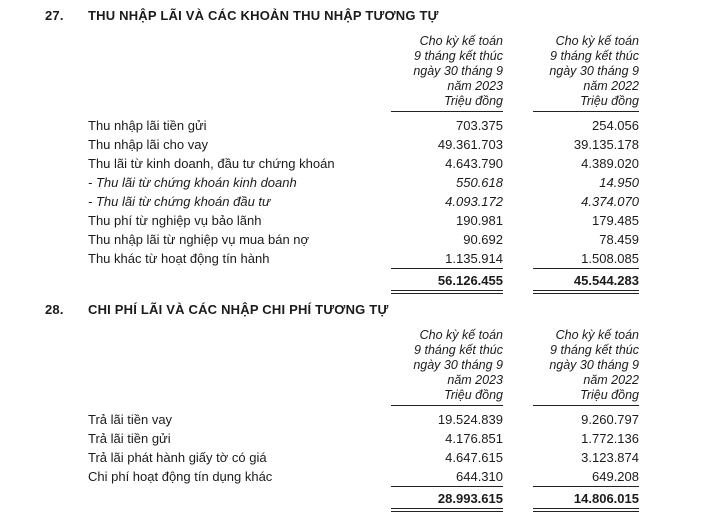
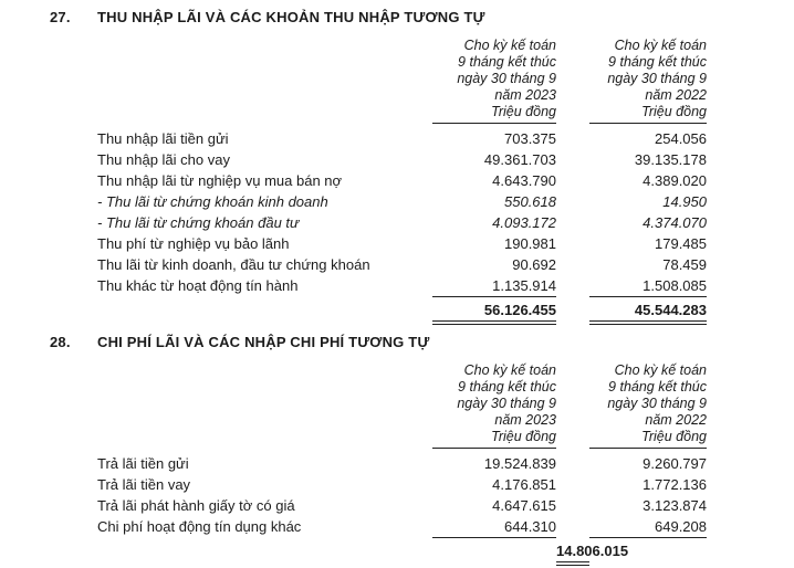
  27.
  THU NHẬP LÃI VÀ CÁC KHOẢN THU NHẬP TƯƠNG TỰ
  Cho kỳ kế toán
  9 tháng kết thúc
  ngày 30 tháng 9
  năm 2023
  Triệu đồng
  Cho kỳ kế toán
  9 tháng kết thúc
  ngày 30 tháng 9
  năm 2022
  Triệu đồng
  Thu nhập lãi tiền gửi
  703.375
  254.056
  Thu nhập lãi cho vay
  49.361.703
  39.135.178
- Thu lãi từ kinh doanh, đầu tư chứng khoán
+ Thu nhập lãi từ nghiệp vụ mua bán nợ
  4.643.790
  4.389.020
  - Thu lãi từ chứng khoán kinh doanh
  550.618
  14.950
  - Thu lãi từ chứng khoán đầu tư
  4.093.172
  4.374.070
  Thu phí từ nghiệp vụ bảo lãnh
  190.981
  179.485
- Thu nhập lãi từ nghiệp vụ mua bán nợ
+ Thu lãi từ kinh doanh, đầu tư chứng khoán
  90.692
  78.459
  Thu khác từ hoạt động tín hành
  1.135.914
  1.508.085
  56.126.455
  45.544.283
  28.
  CHI PHÍ LÃI VÀ CÁC NHẬP CHI PHÍ TƯƠNG TỰ
  Cho kỳ kế toán
  9 tháng kết thúc
  ngày 30 tháng 9
  năm 2023
  Triệu đồng
  Cho kỳ kế toán
  9 tháng kết thúc
  ngày 30 tháng 9
  năm 2022
  Triệu đồng
- Trả lãi tiền vay
+ Trả lãi tiền gửi
  19.524.839
  9.260.797
- Trả lãi tiền gửi
+ Trả lãi tiền vay
  4.176.851
  1.772.136
  Trả lãi phát hành giấy tờ có giá
  4.647.615
  3.123.874
  Chi phí hoạt động tín dụng khác
  644.310
  649.208
- 28.993.615
  14.806.015
